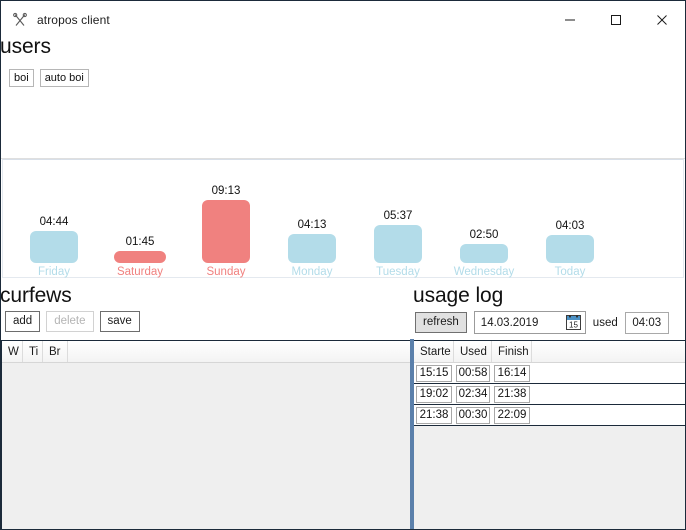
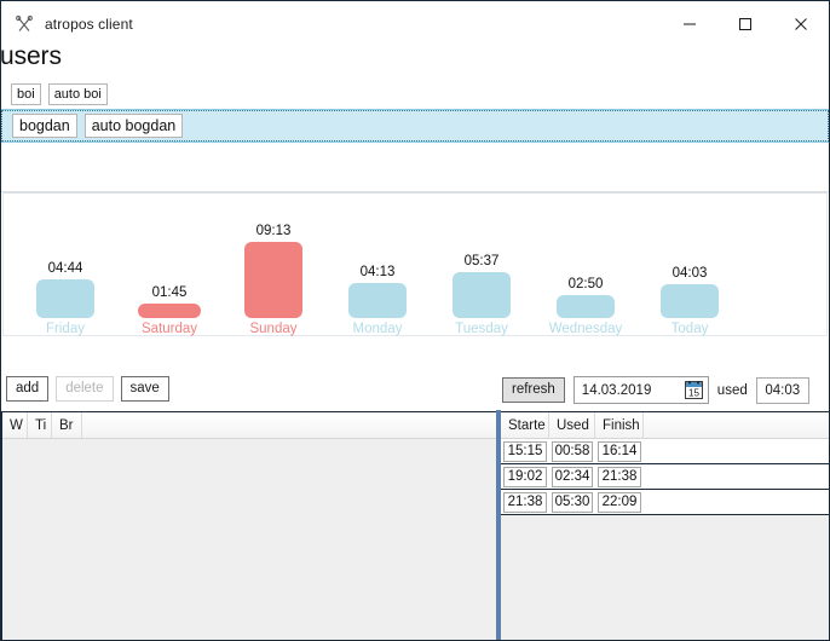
  atropos client
  users
- curfews
- usage log
  boi
  auto boi
+ bogdan
+ auto bogdan
  04:44
  Friday
  01:45
  Saturday
  09:13
  Sunday
  04:13
  Monday
  05:37
  Tuesday
  02:50
  Wednesday
  04:03
  Today
  add
  delete
  save
  refresh
  14.03.2019
  15
  used
  04:03
  W
  Ti
  Br
  Starte
  Used
  Finish
  15:15
  00:58
  16:14
  19:02
  02:34
  21:38
  21:38
- 00:30
+ 05:30
  22:09
